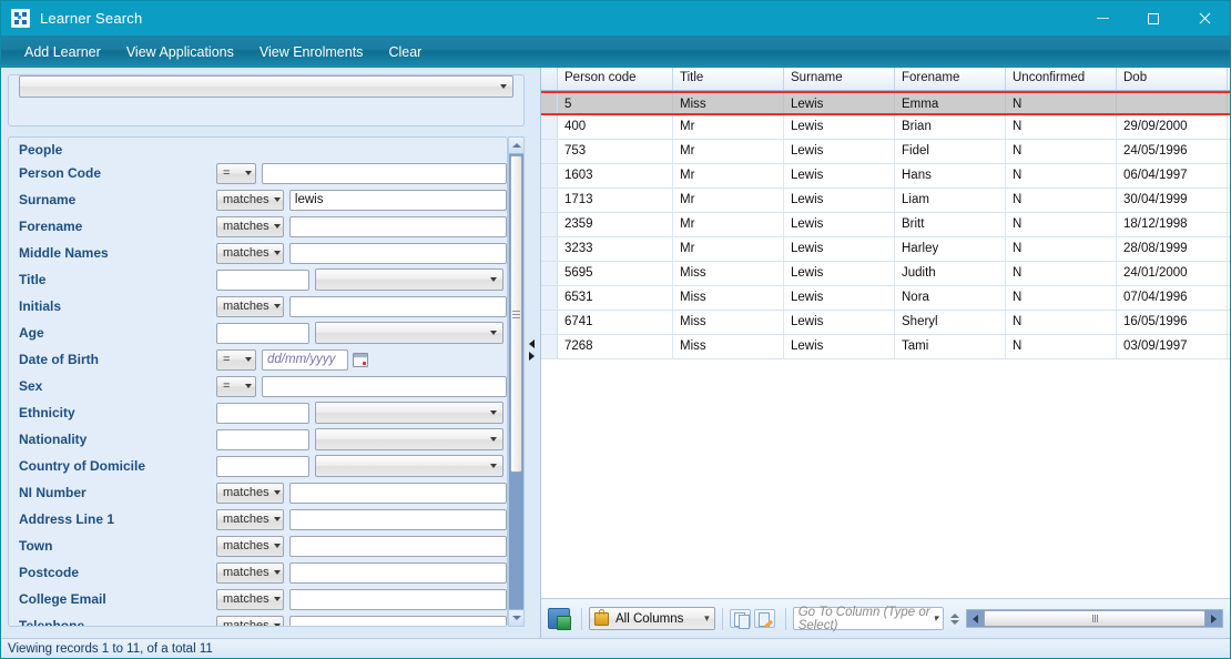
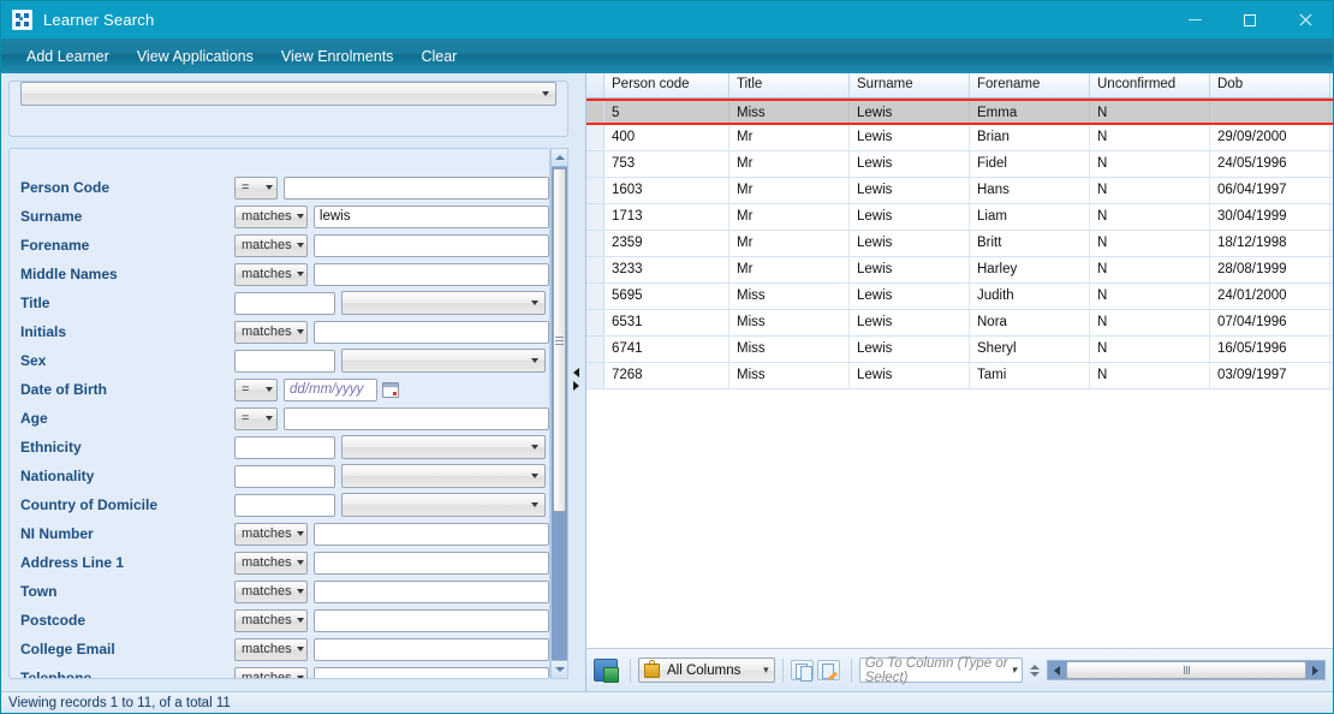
  Learner Search
  Add Learner
  View Applications
  View Enrolments
  Clear
- People
  Person Code
  =
  Surname
  matches
  lewis
  Forename
  matches
  Middle Names
  matches
  Title
  Initials
  matches
- Age
+ Sex
  Date of Birth
  =
  dd/mm/yyyy
- Sex
+ Age
  =
  Ethnicity
  Nationality
  Country of Domicile
  NI Number
  matches
  Address Line 1
  matches
  Town
  matches
  Postcode
  matches
  College Email
  matches
  Person code
  Title
  Surname
  Forename
  Unconfirmed
  Dob
  5
  Miss
  Lewis
  Emma
  N
  400
  Mr
  Lewis
  Brian
  N
  29/09/2000
  753
  Mr
  Lewis
  Fidel
  N
  24/05/1996
  1603
  Mr
  Lewis
  Hans
  N
  06/04/1997
  1713
  Mr
  Lewis
  Liam
  N
  30/04/1999
  2359
  Mr
  Lewis
  Britt
  N
  18/12/1998
  3233
  Mr
  Lewis
  Harley
  N
  28/08/1999
  5695
  Miss
  Lewis
  Judith
  N
  24/01/2000
  6531
  Miss
  Lewis
  Nora
  N
  07/04/1996
  6741
  Miss
  Lewis
  Sheryl
  N
  16/05/1996
  7268
  Miss
  Lewis
  Tami
  N
  03/09/1997
  All Columns
  ▾
  Go To Column (Type or Select)
  ▾
  Viewing records 1 to 11, of a total 11
